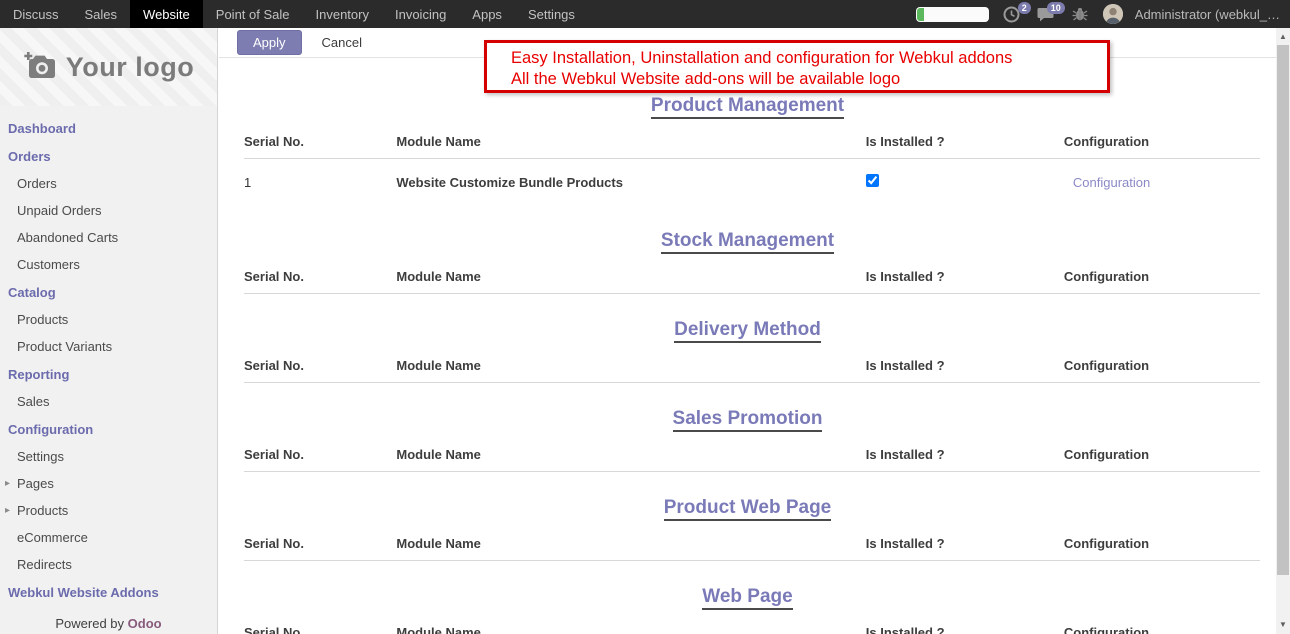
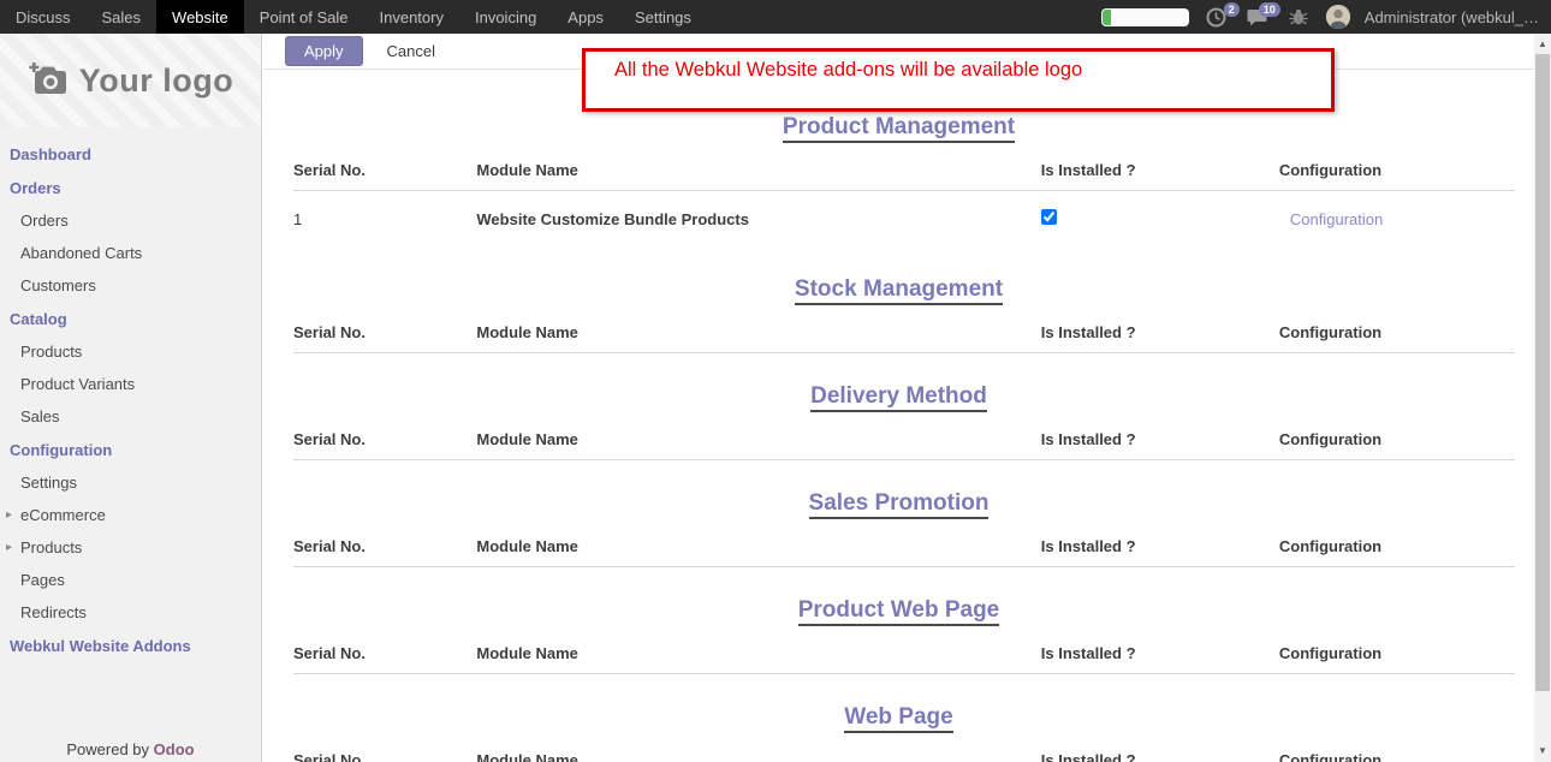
  Discuss
  Sales
  Website
  Point of Sale
  Inventory
  Invoicing
  Apps
  Settings
  2
  10
  Administrator (webkul_…
  Your logo
  Dashboard
  Orders
  Orders
- Unpaid Orders
  Abandoned Carts
  Customers
  Catalog
  Products
  Product Variants
- Reporting
  Sales
  Configuration
  Settings
  ▸
- Pages
+ eCommerce
  ▸
  Products
- eCommerce
+ Pages
  Redirects
  Webkul Website Addons
  Powered by Odoo
  Apply
  Cancel
- Easy Installation, Uninstallation and configuration for Webkul addons
  All the Webkul Website add-ons will be available logo
  Product Management
  Serial No.	Module Name	Is Installed ?	Configuration
  1	Website Customize Bundle Products		Configuration
  Stock Management
  Serial No.	Module Name	Is Installed ?	Configuration
  Delivery Method
  Serial No.	Module Name	Is Installed ?	Configuration
  Sales Promotion
  Serial No.	Module Name	Is Installed ?	Configuration
  Product Web Page
  Serial No.	Module Name	Is Installed ?	Configuration
  Web Page
  Serial No.	Module Name	Is Installed ?	Configuration
  ▲
  ▼
